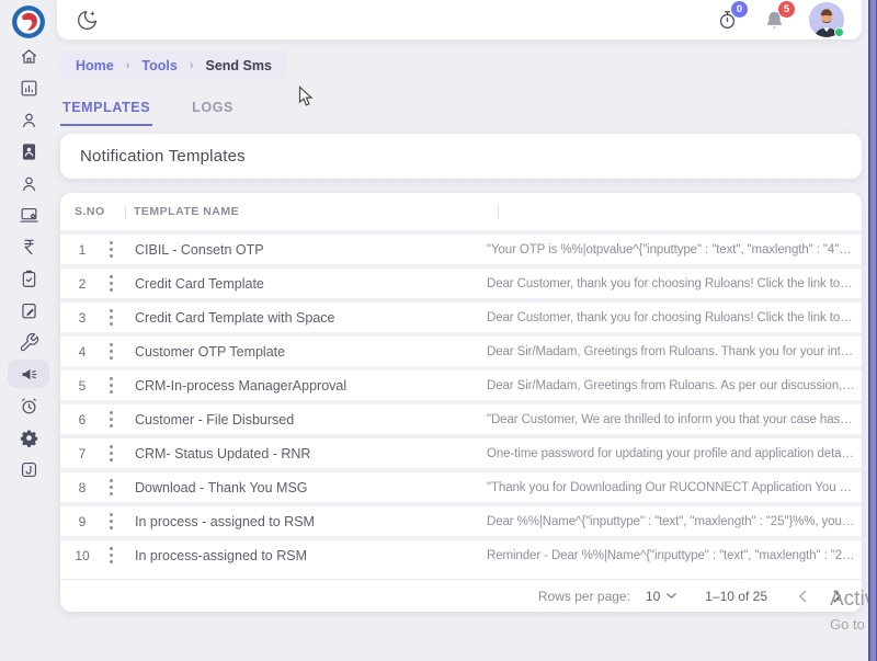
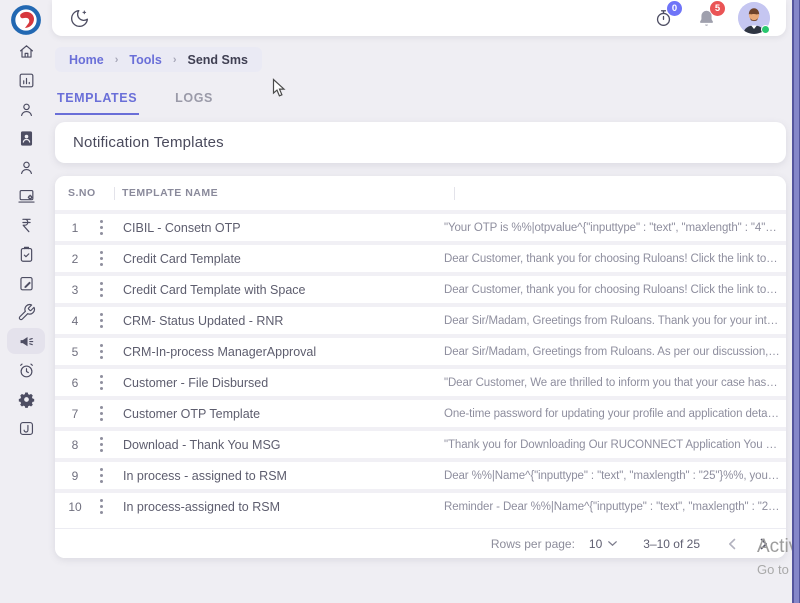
  0
  5
  Home
  ›
  Tools
  ›
  Send Sms
  TEMPLATES
  LOGS
  Notification Templates
  S.NO
  TEMPLATE NAME
  1
  CIBIL - Consetn OTP
  "Your OTP is %%|otpvalue^{"inputtype" : "text", "maxlength" : "4"}%%
  2
  Credit Card Template
  Dear Customer, thank you for choosing Ruloans! Click the link to pro
  3
  Credit Card Template with Space
  Dear Customer, thank you for choosing Ruloans! Click the link to pro
  4
- Customer OTP Template
+ CRM- Status Updated - RNR
  Dear Sir/Madam, Greetings from Ruloans. Thank you for your interes
  5
  CRM-In-process ManagerApproval
  Dear Sir/Madam, Greetings from Ruloans. As per our discussion, we
  6
  Customer - File Disbursed
  "Dear Customer, We are thrilled to inform you that your case has bee
  7
- CRM- Status Updated - RNR
+ Customer OTP Template
  One-time password for updating your profile and application details i
  8
  Download - Thank You MSG
  "Thank you for Downloading Our RUCONNECT Application You can
  9
  In process - assigned to RSM
  Dear %%|Name^{"inputtype" : "text", "maxlength" : "25"}%%, you ha
  10
  In process-assigned to RSM
  Reminder - Dear %%|Name^{"inputtype" : "text", "maxlength" : "25"}
  Rows per page:
  10
- 1–10 of 25
+ 3–10 of 25
  Go to
